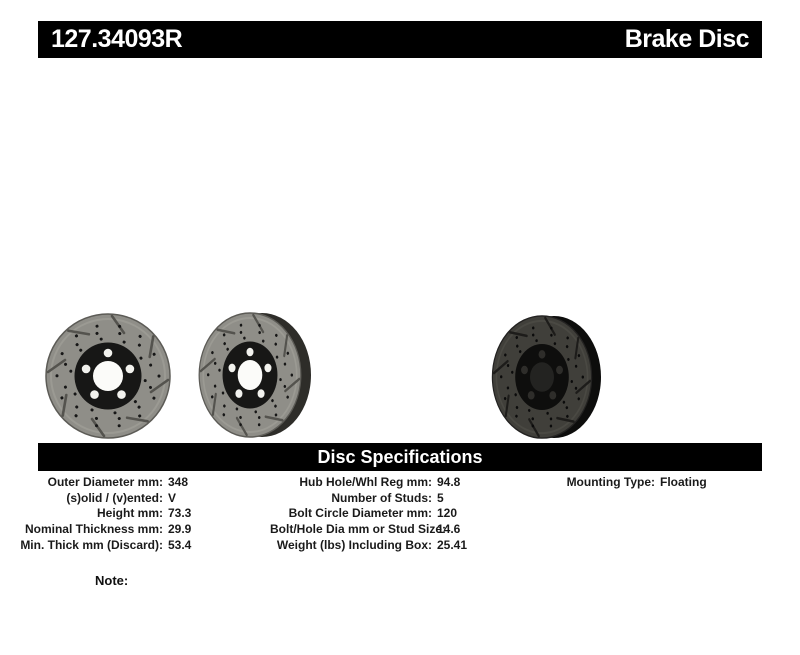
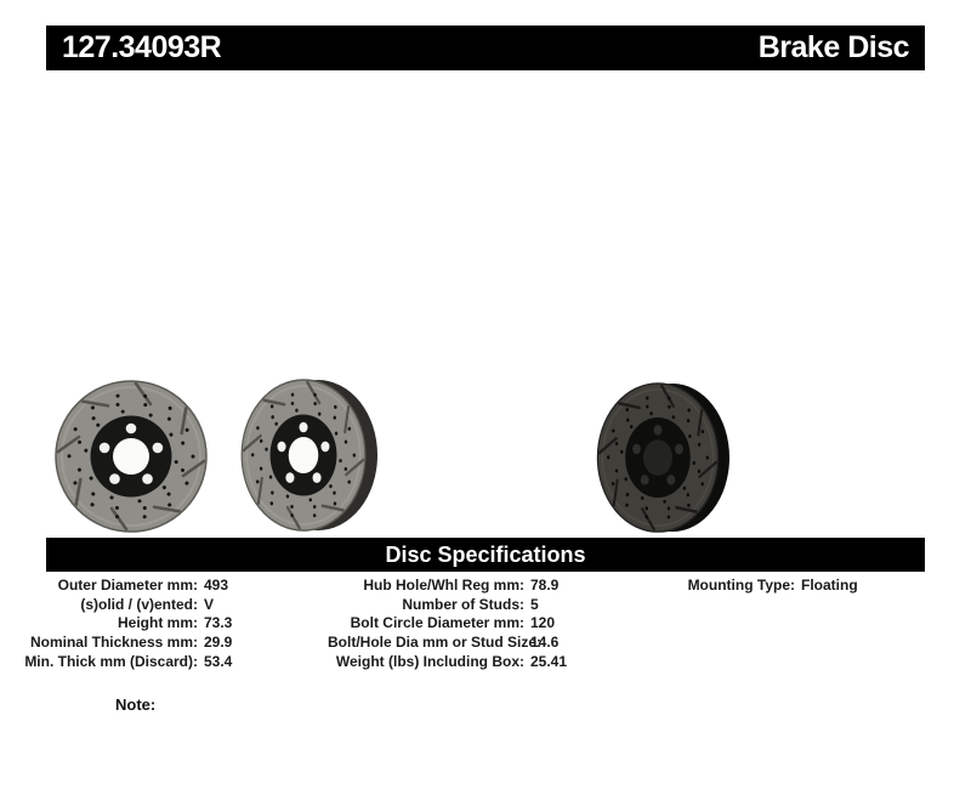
  127.34093R
  Brake Disc
  Disc Specifications
  Outer Diameter mm:
- 348
+ 493
  (s)olid / (v)ented:
  V
  Height mm:
  73.3
  Nominal Thickness mm:
  29.9
  Min. Thick mm (Discard):
  53.4
  Hub Hole/Whl Reg mm:
- 94.8
+ 78.9
  Number of Studs:
  5
  Bolt Circle Diameter mm:
  120
  Bolt/Hole Dia mm or Stud Siz
  14.6
  Weight (lbs) Including Box:
  25.41
  Mounting Type:
  Floating
  Note:
